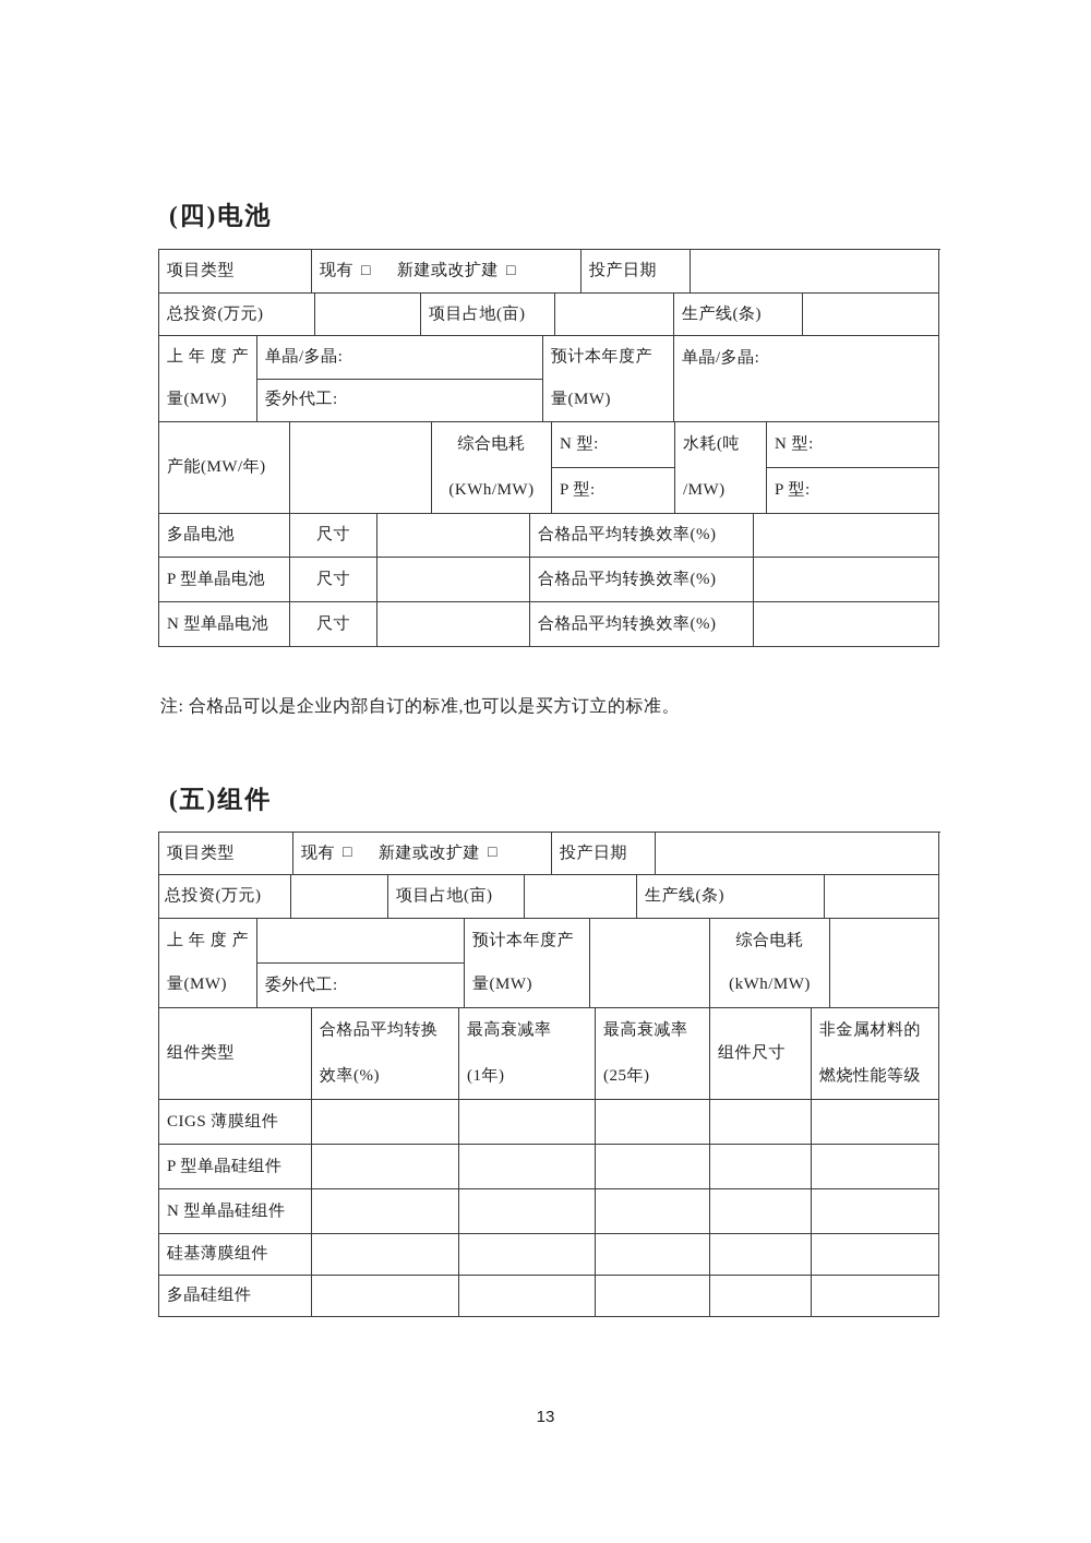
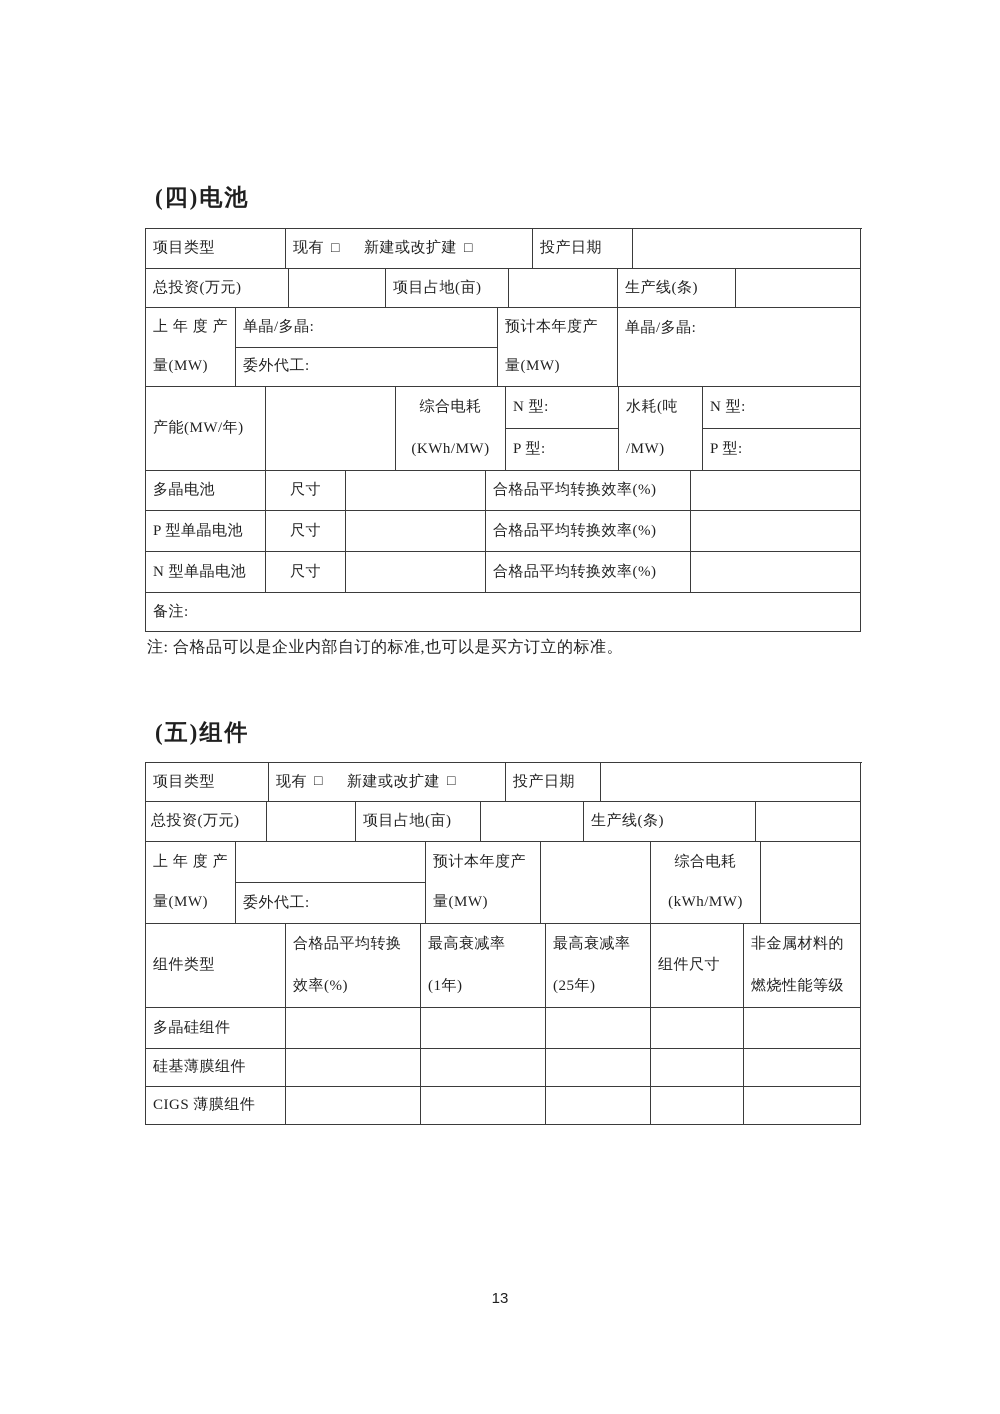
  (四)电池
  项目类型
  现有
  □
  新建或改扩建
  □
  投产日期
  总投资(万元)
  项目占地(亩)
  生产线(条)
  上年度产
  量(MW)
  单晶/多晶:
  委外代工:
  预计本年度产
  量(MW)
  单晶/多晶:
  产能(MW/年)
  综合电耗
  (KWh/MW)
  N 型:
  P 型:
  水耗(吨
  /MW)
  N 型:
  P 型:
  多晶电池
  尺寸
  合格品平均转换效率(%)
  P 型单晶电池
  尺寸
  合格品平均转换效率(%)
  N 型单晶电池
  尺寸
  合格品平均转换效率(%)
+ 备注:
  注: 合格品可以是企业内部自订的标准,也可以是买方订立的标准。
  (五)组件
  项目类型
  现有
  □
  新建或改扩建
  □
  投产日期
  总投资(万元)
  项目占地(亩)
  生产线(条)
  上年度产
  量(MW)
  委外代工:
  预计本年度产
  量(MW)
  综合电耗
  (kWh/MW)
  组件类型
  合格品平均转换
  效率(%)
  最高衰减率
  (1年)
  最高衰减率
  (25年)
  组件尺寸
  非金属材料的
  燃烧性能等级
- CIGS 薄膜组件
+ 多晶硅组件
- P 型单晶硅组件
- N 型单晶硅组件
  硅基薄膜组件
- 多晶硅组件
+ CIGS 薄膜组件
  13
